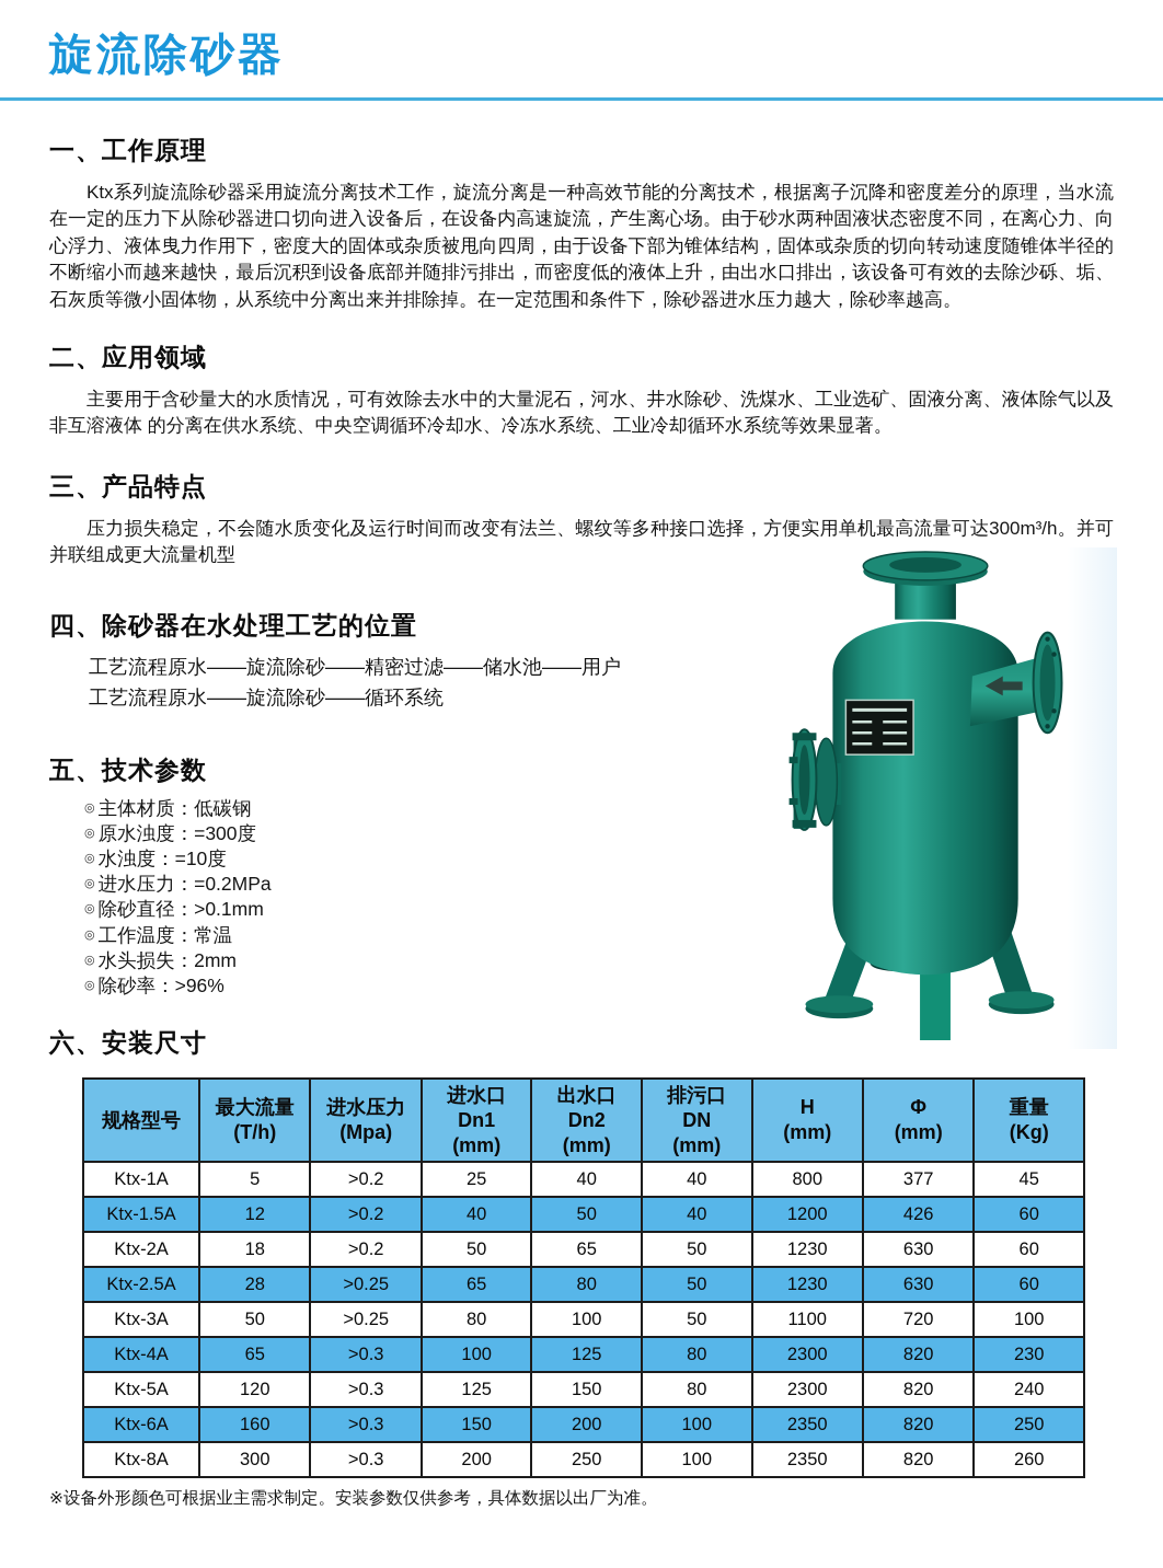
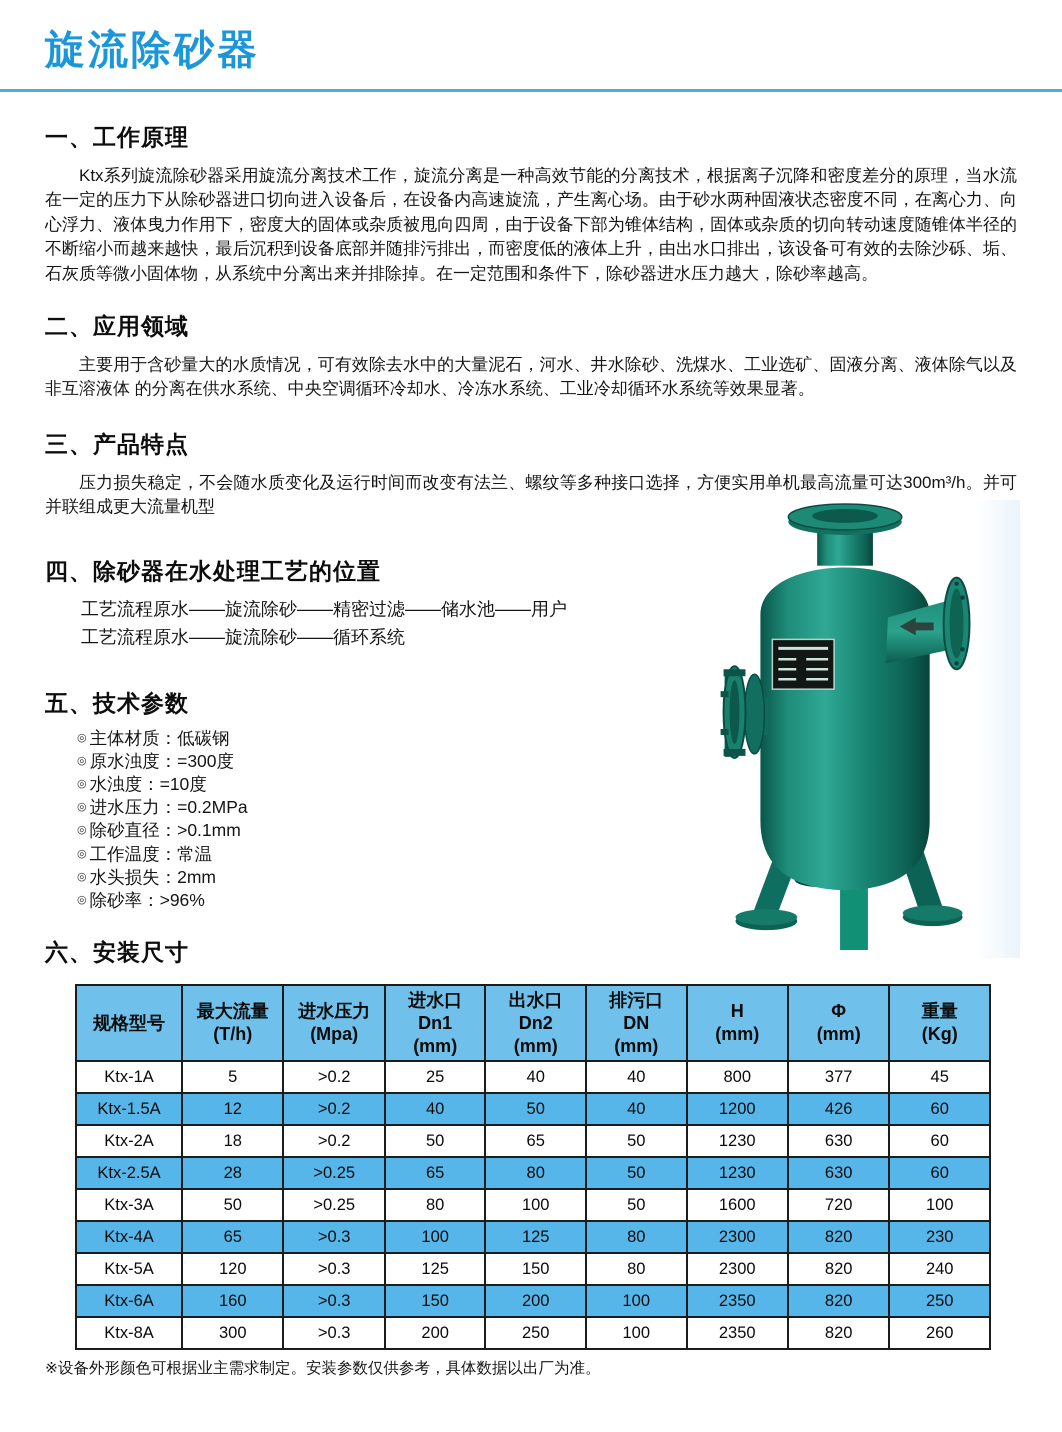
  旋流除砂器
  一、工作原理
  Ktx系列旋流除砂器采用旋流分离技术工作，旋流分离是一种高效节能的分离技术，根据离子沉降和密度差分的原理，当水流在一定的压力下从除砂器进口切向进入设备后，在设备内高速旋流，产生离心场。由于砂水两种固液状态密度不同，在离心力、向心浮力、液体曳力作用下，密度大的固体或杂质被甩向四周，由于设备下部为锥体结构，固体或杂质的切向转动速度随锥体半径的不断缩小而越来越快，最后沉积到设备底部并随排污排出，而密度低的液体上升，由出水口排出，该设备可有效的去除沙砾、垢、石灰质等微小固体物，从系统中分离出来并排除掉。在一定范围和条件下，除砂器进水压力越大，除砂率越高。
  二、应用领域
  主要用于含砂量大的水质情况，可有效除去水中的大量泥石，河水、井水除砂、洗煤水、工业选矿、固液分离、液体除气以及非互溶液体 的分离在供水系统、中央空调循环冷却水、冷冻水系统、工业冷却循环水系统等效果显著。
  三、产品特点
  压力损失稳定，不会随水质变化及运行时间而改变有法兰、螺纹等多种接口选择，方便实用单机最高流量可达300m³/h。并可并联组成更大流量机型
  四、除砂器在水处理工艺的位置
  工艺流程原水——旋流除砂——精密过滤——储水池——用户
  工艺流程原水——旋流除砂——循环系统
  五、技术参数
  ◎
  主体材质：低碳钢
  ◎
  原水浊度：=300度
  ◎
  水浊度：=10度
  ◎
  进水压力：=0.2MPa
  ◎
  除砂直径：>0.1mm
  ◎
  工作温度：常温
  ◎
  水头损失：2mm
  ◎
  除砂率：>96%
  六、安装尺寸
  规格型号	最大流量 (T/h)	进水压力 (Mpa)	进水口 Dn1 (mm)	出水口 Dn2 (mm)	排污口 DN (mm)	H (mm)	Φ (mm)	重量 (Kg)
  Ktx-1A	5	>0.2	25	40	40	800	377	45
  Ktx-1.5A	12	>0.2	40	50	40	1200	426	60
  Ktx-2A	18	>0.2	50	65	50	1230	630	60
  Ktx-2.5A	28	>0.25	65	80	50	1230	630	60
- Ktx-3A	50	>0.25	80	100	50	1100	720	100
+ Ktx-3A	50	>0.25	80	100	50	1600	720	100
  Ktx-4A	65	>0.3	100	125	80	2300	820	230
  Ktx-5A	120	>0.3	125	150	80	2300	820	240
  Ktx-6A	160	>0.3	150	200	100	2350	820	250
  Ktx-8A	300	>0.3	200	250	100	2350	820	260
  ※设备外形颜色可根据业主需求制定。安装参数仅供参考，具体数据以出厂为准。
